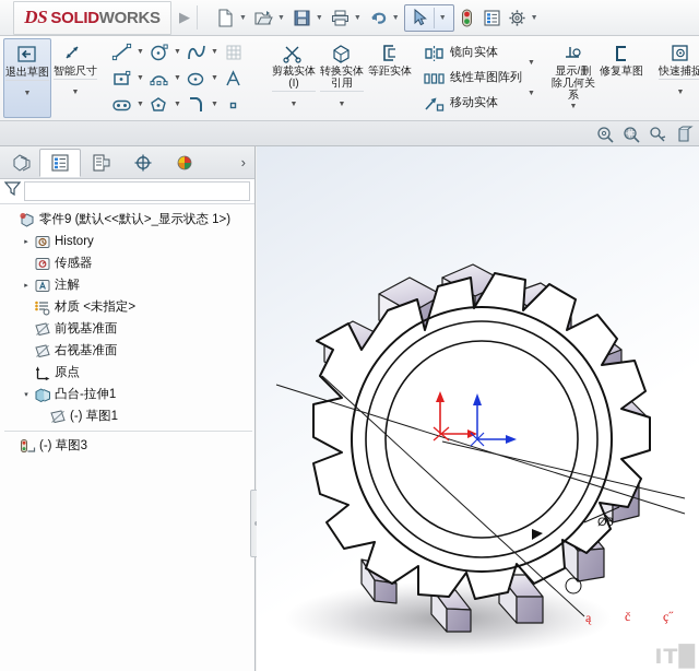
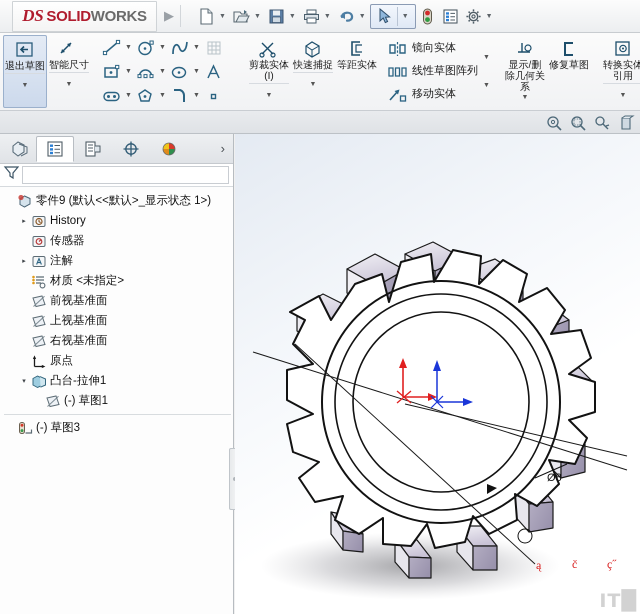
  DS SOLIDWORKS
  ▶
  退出草图
  智能尺寸
  剪裁实体(I)
- 转换实体引用
+ 快速捕捉
  等距实体
  镜向实体
  线性草图阵列
  移动实体
  显示/删除几何关系
  修复草图
- 快速捕捉
+ 转换实体引用
  ›
  零件9 (默认<<默认>_显示状态 1>)
  History
  传感器
  注解
  材质 <未指定>
  前视基准面
+ 上视基准面
  右视基准面
  原点
  凸台-拉伸1
  (-) 草图1
  (-) 草图3
  Ø8
  ą
  č
  ç˝
  IT█
